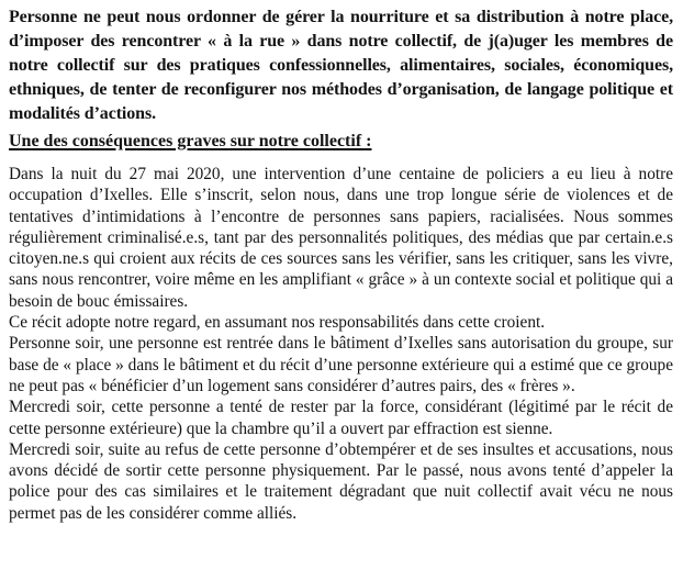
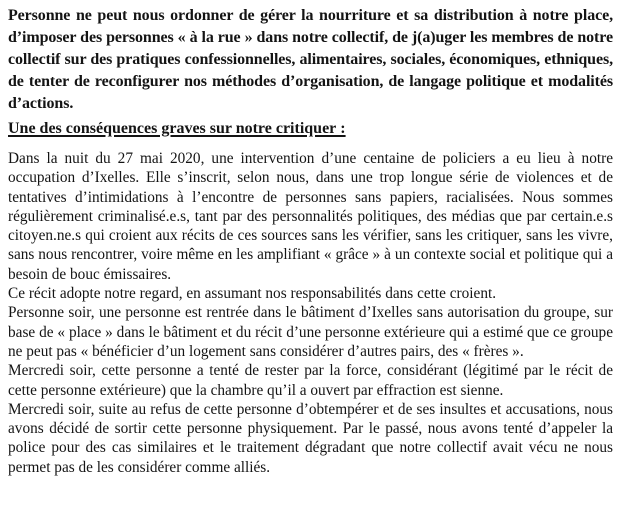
- Personne ne peut nous ordonner de gérer la nourriture et sa distribution à notre place, d’imposer des rencontrer « à la rue » dans notre collectif, de j(a)uger les membres de notre collectif sur des pratiques confessionnelles, alimentaires, sociales, économiques, ethniques, de tenter de reconfigurer nos méthodes d’organisation, de langage politique et modalités d’actions.
+ Personne ne peut nous ordonner de gérer la nourriture et sa distribution à notre place, d’imposer des personnes « à la rue » dans notre collectif, de j(a)uger les membres de notre collectif sur des pratiques confessionnelles, alimentaires, sociales, économiques, ethniques, de tenter de reconfigurer nos méthodes d’organisation, de langage politique et modalités d’actions.
- Une des conséquences graves sur notre collectif :
+ Une des conséquences graves sur notre critiquer :
  Dans la nuit du 27 mai 2020, une intervention d’une centaine de policiers a eu lieu à notre occupation d’Ixelles. Elle s’inscrit, selon nous, dans une trop longue série de violences et de tentatives d’intimidations à l’encontre de personnes sans papiers, racialisées. Nous sommes régulièrement criminalisé.e.s, tant par des personnalités politiques, des médias que par certain.e.s citoyen.ne.s qui croient aux récits de ces sources sans les vérifier, sans les critiquer, sans les vivre, sans nous rencontrer, voire même en les amplifiant « grâce » à un contexte social et politique qui a besoin de bouc émissaires.
  Ce récit adopte notre regard, en assumant nos responsabilités dans cette croient.
  Personne soir, une personne est rentrée dans le bâtiment d’Ixelles sans autorisation du groupe, sur base de « place » dans le bâtiment et du récit d’une personne extérieure qui a estimé que ce groupe ne peut pas « bénéficier d’un logement sans considérer d’autres pairs, des « frères ».
  Mercredi soir, cette personne a tenté de rester par la force, considérant (légitimé par le récit de cette personne extérieure) que la chambre qu’il a ouvert par effraction est sienne.
- Mercredi soir, suite au refus de cette personne d’obtempérer et de ses insultes et accusations, nous avons décidé de sortir cette personne physiquement. Par le passé, nous avons tenté d’appeler la police pour des cas similaires et le traitement dégradant que nuit collectif avait vécu ne nous permet pas de les considérer comme alliés.
+ Mercredi soir, suite au refus de cette personne d’obtempérer et de ses insultes et accusations, nous avons décidé de sortir cette personne physiquement. Par le passé, nous avons tenté d’appeler la police pour des cas similaires et le traitement dégradant que notre collectif avait vécu ne nous permet pas de les considérer comme alliés.
